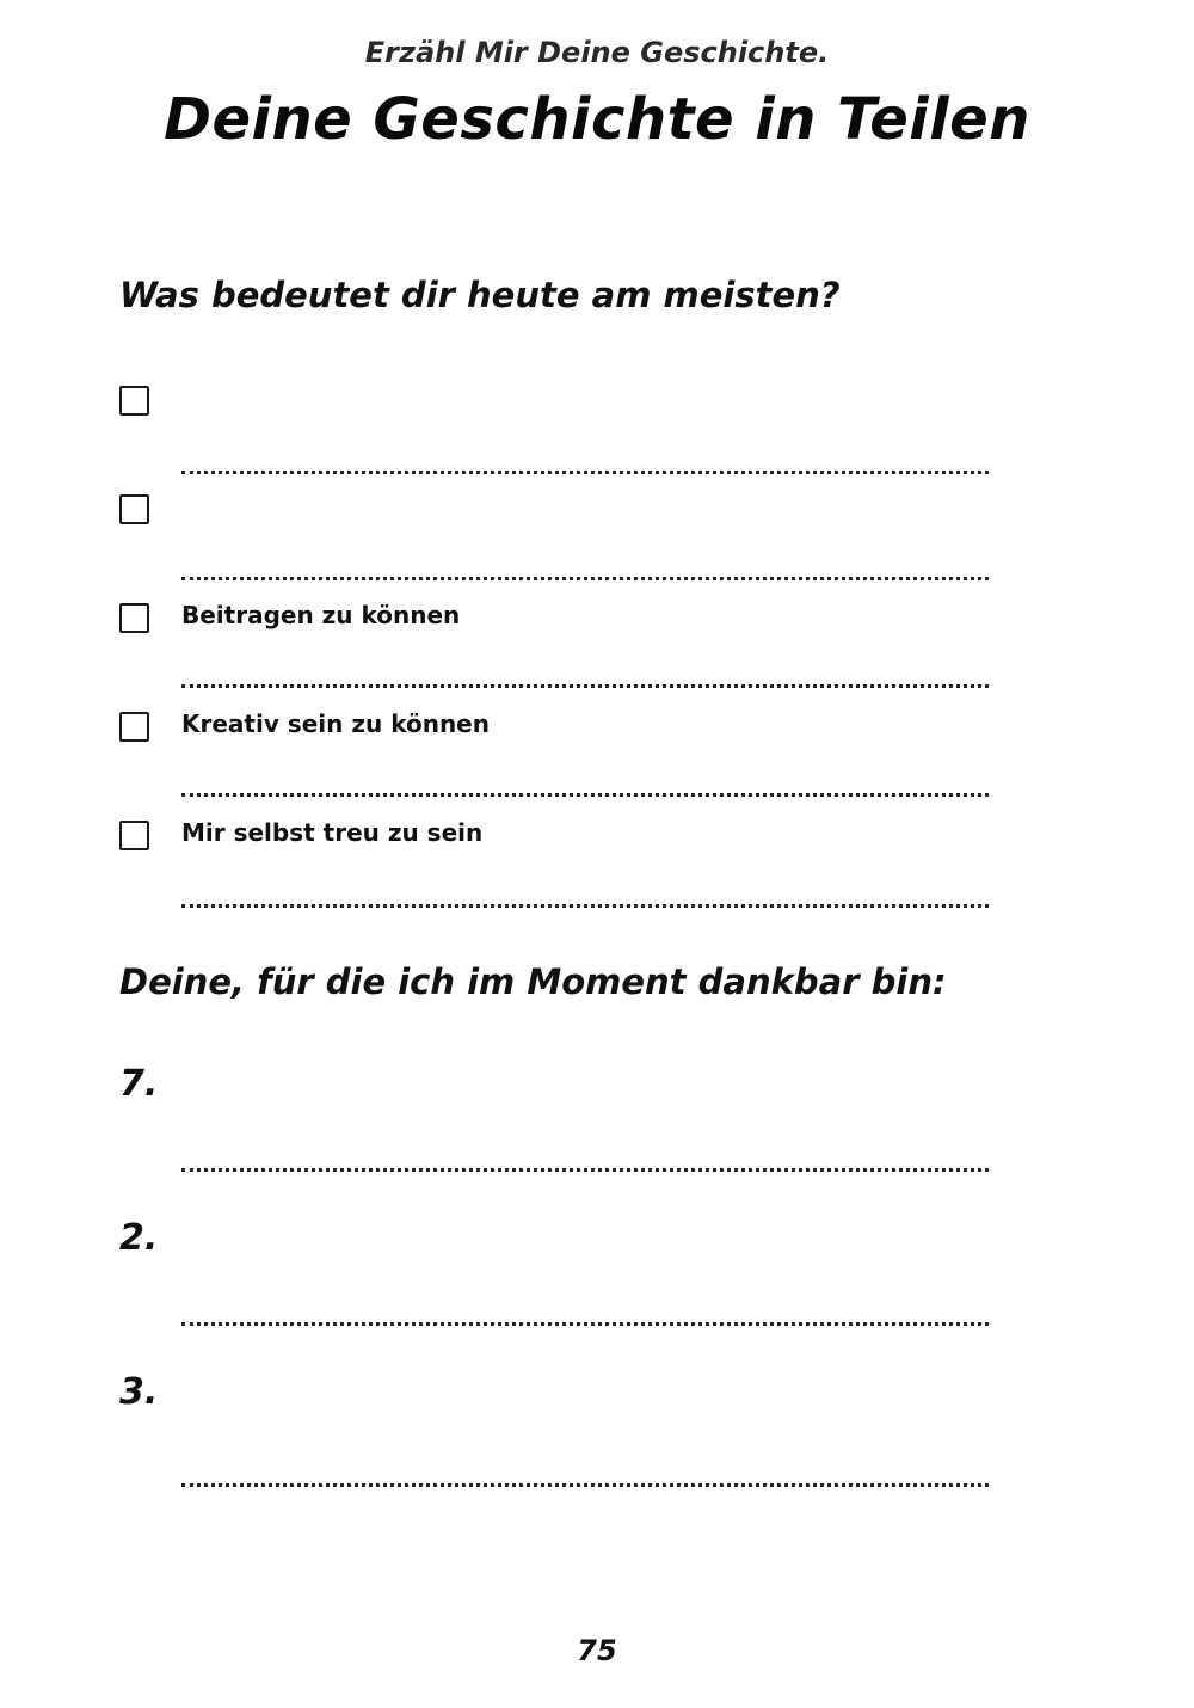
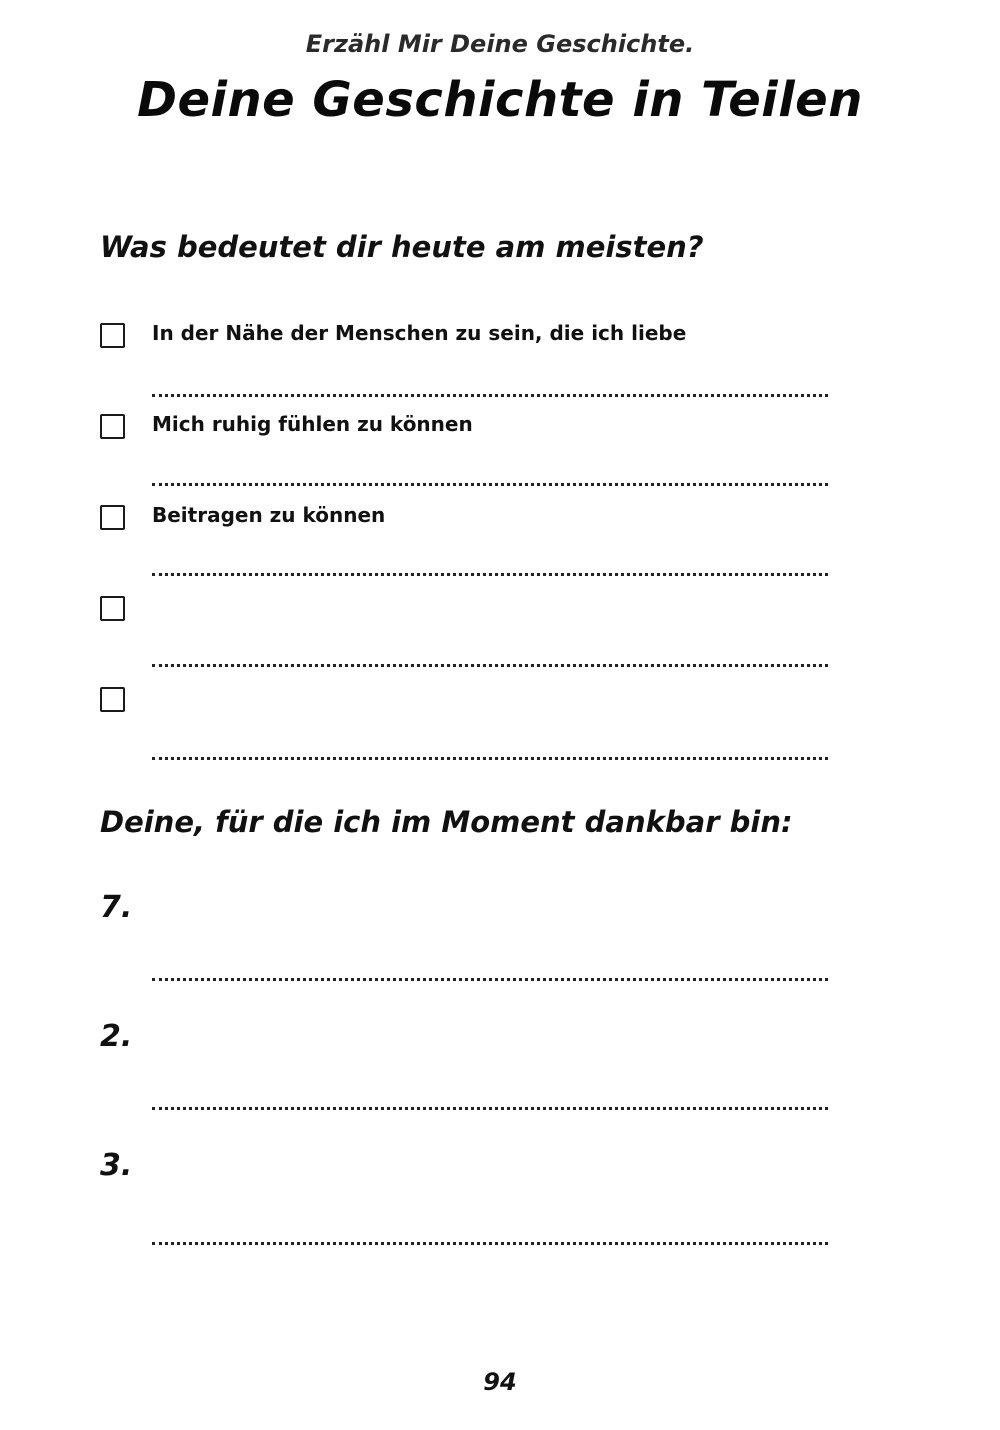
  Erzähl Mir Deine Geschichte.
  Deine Geschichte in Teilen
  Was bedeutet dir heute am meisten?
+ In der Nähe der Menschen zu sein, die ich liebe
+ Mich ruhig fühlen zu können
  Beitragen zu können
- Kreativ sein zu können
- Mir selbst treu zu sein
  Deine, für die ich im Moment dankbar bin:
  7.
  2.
  3.
- 75
+ 94
